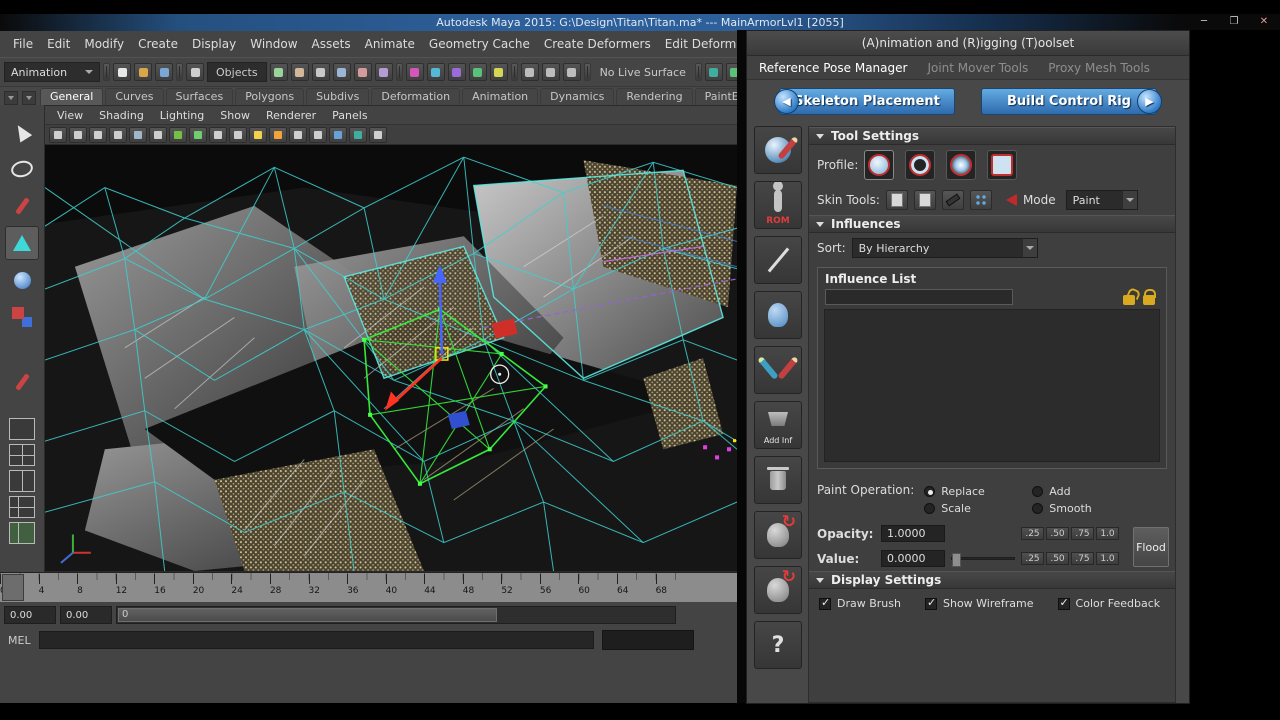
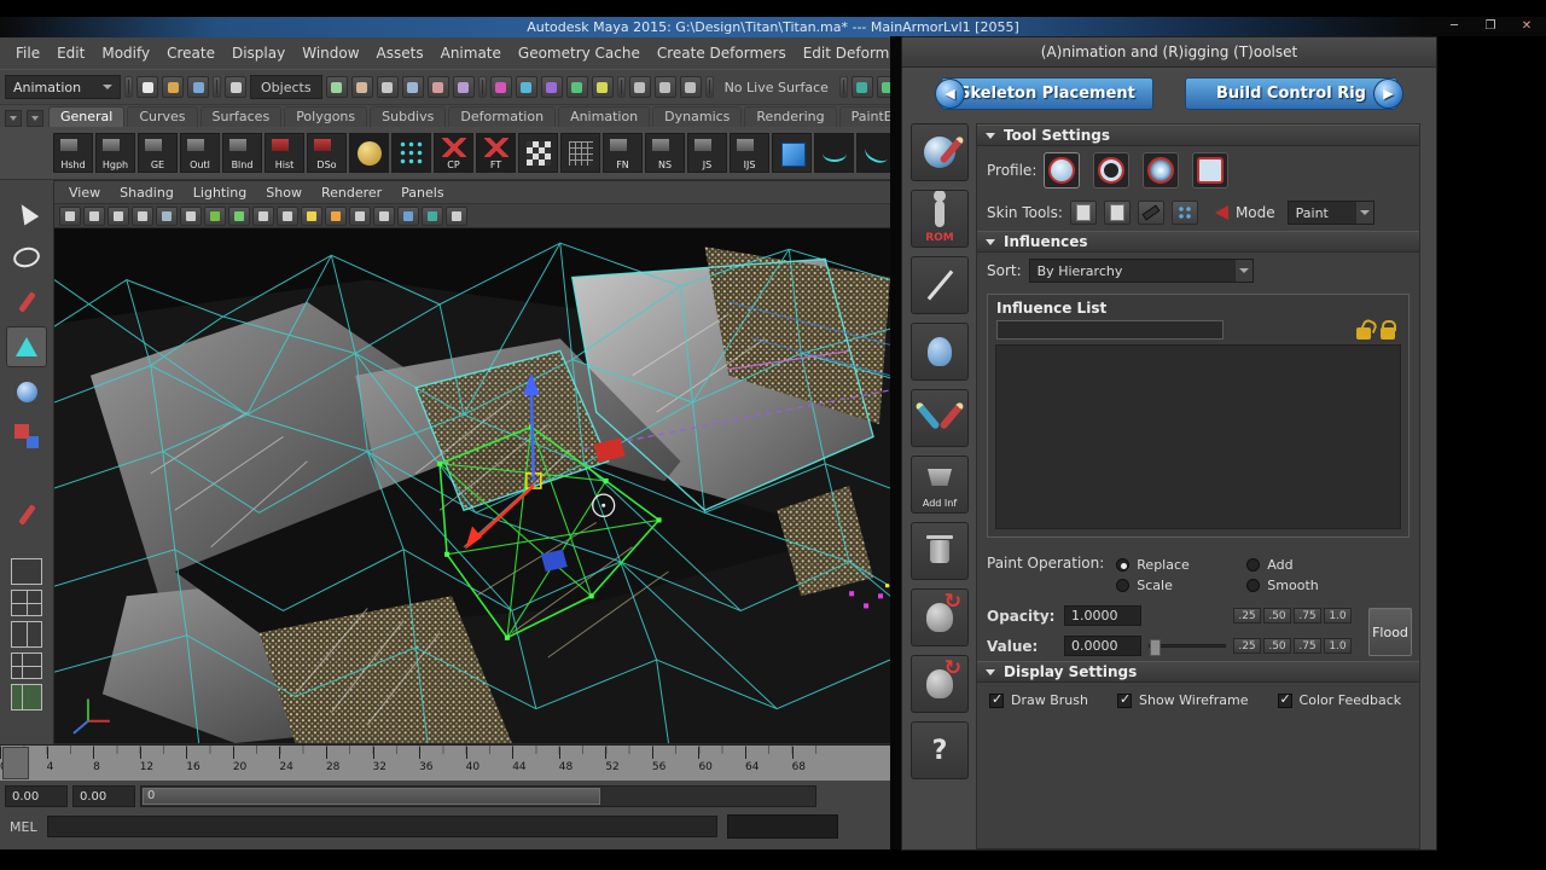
  Autodesk Maya 2015: G:\Design\Titan\Titan.ma* --- MainArmorLvl1 [2055]
  ─
  ❐
  ✕
  File
  Edit
  Modify
  Create
  Display
  Window
  Assets
  Animate
  Geometry Cache
  Create Deformers
  Edit Deform
  Animation
  Objects
  No Live Surface
  General
  Curves
  Surfaces
  Polygons
  Subdivs
  Deformation
  Animation
  Dynamics
  Rendering
+ Hshd
+ Hgph
+ GE
+ Outl
+ Blnd
+ Hist
+ DSo
+ CP
+ FT
+ FN
+ NS
+ JS
+ IJS
  View
  Shading
  Lighting
  Show
  Renderer
  Panels
  4
  8
  12
  16
  20
  24
  28
  32
  36
  40
  44
  48
  52
  56
  60
  64
  68
  0.00
  0.00
  0
  MEL
  (A)nimation and (R)igging (T)oolset
- Reference Pose Manager
- Joint Mover Tools
- Proxy Mesh Tools
  ◀
  keleton Placement
  Build Control Rig
  ▶
  ROM
  Add Inf
  ↻
  ↻
  ?
  Tool Settings
  Profile:
  Skin Tools:
  Mode
  Paint
  Influences
  Sort:
  By Hierarchy
  Influence List
  Paint Operation:
  Replace
  Add
  Scale
  Smooth
  Opacity:
  1.0000
  .25
  .50
  .75
  1.0
  Value:
  0.0000
  .25
  .50
  .75
  1.0
  Flood
  Display Settings
  Draw Brush
  Show Wireframe
  Color Feedback
